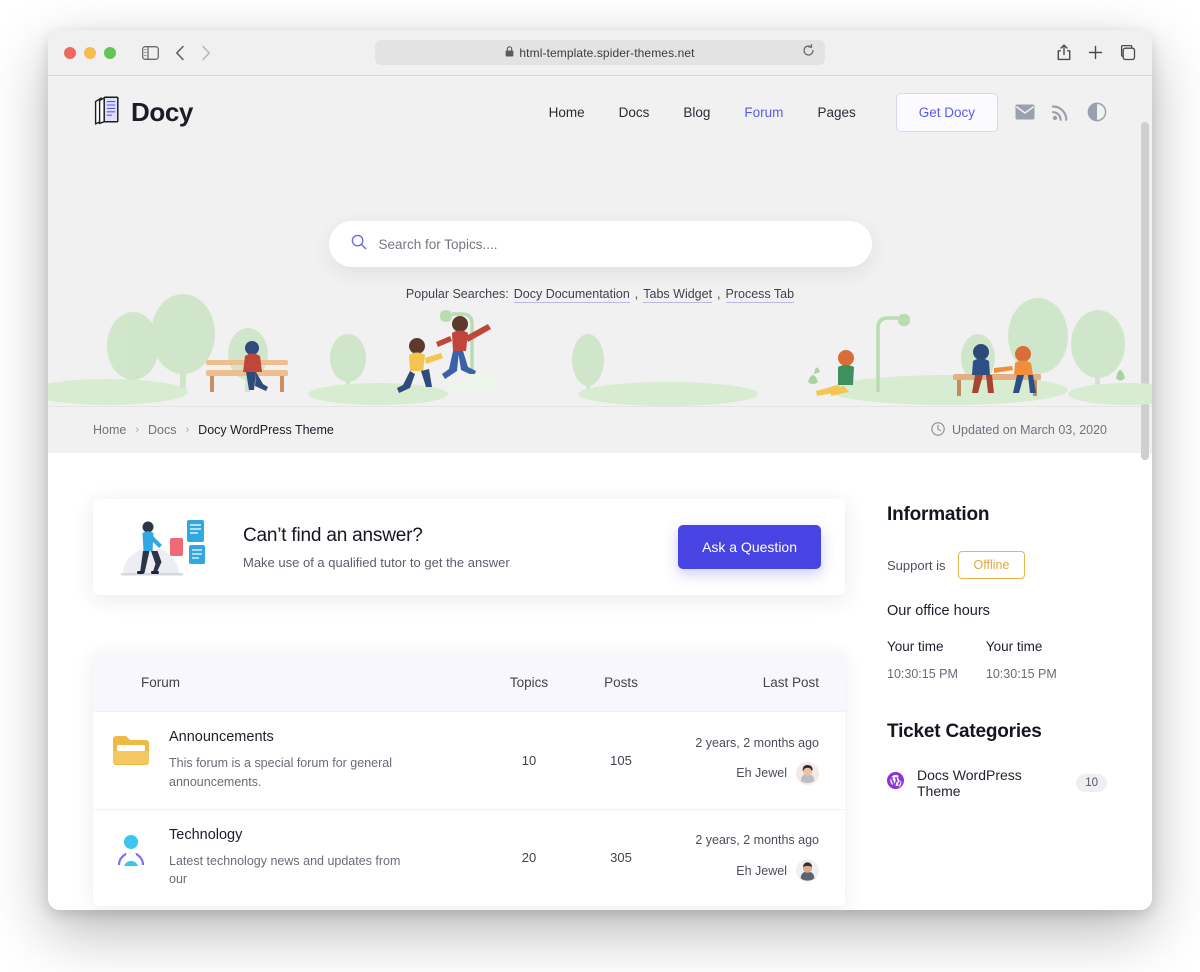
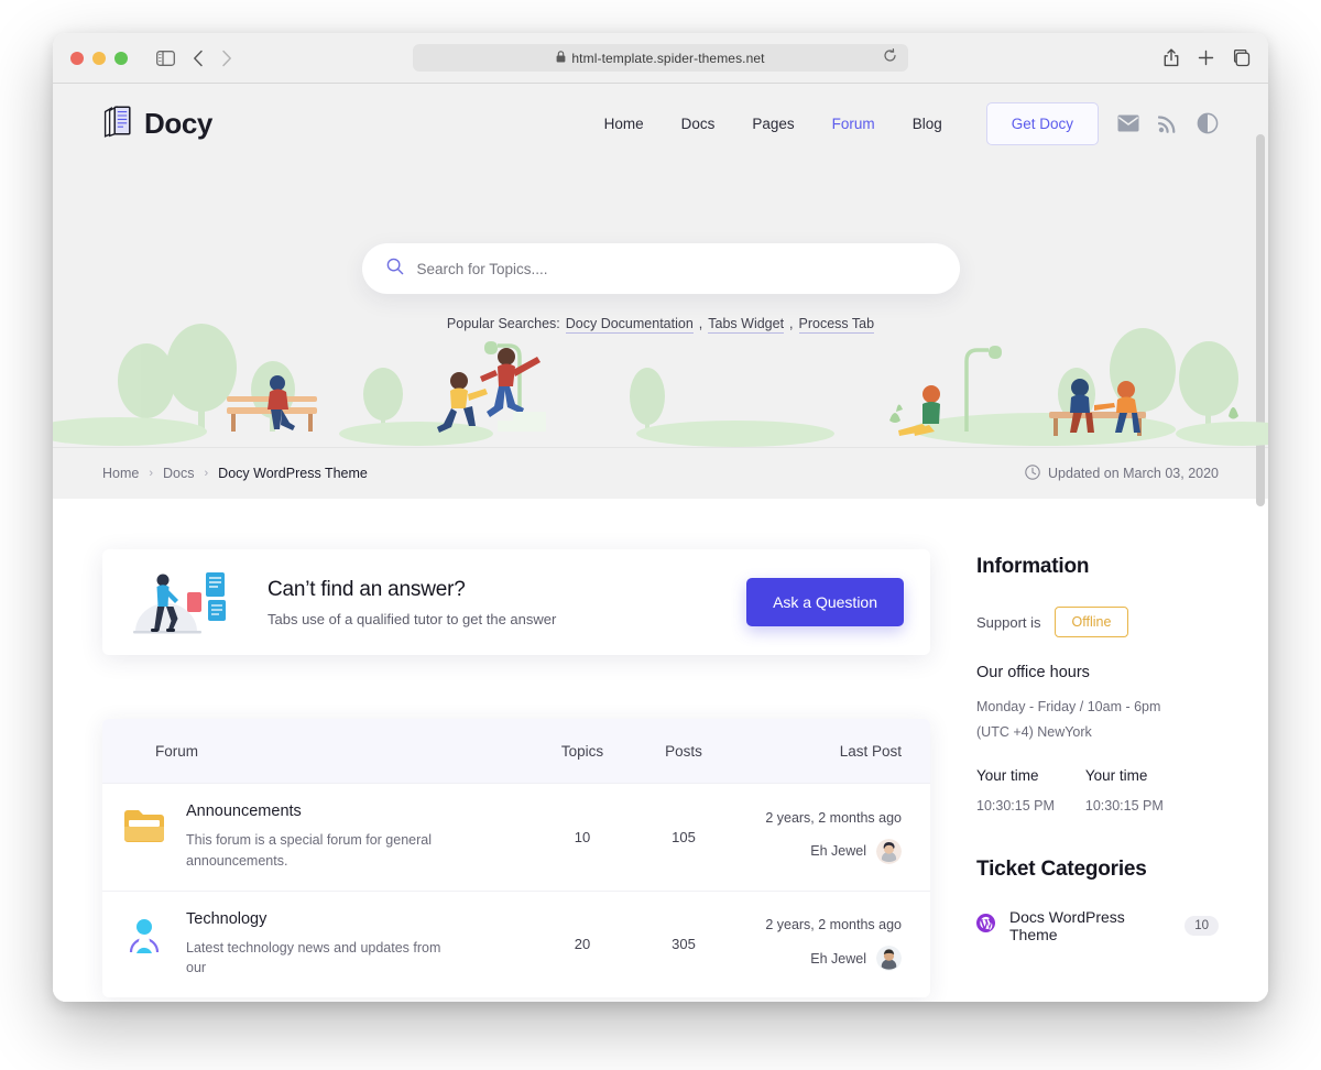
  html-template.spider-themes.net
  Docy
  Home
  Docs
- Blog
+ Pages
  Forum
- Pages
+ Blog
  Get Docy
  Search for Topics....
  Popular Searches:
  Docy Documentation
  ,
  Tabs Widget
  ,
  Process Tab
  Home
  ›
  Docs
  ›
  Docy WordPress Theme
  Updated on March 03, 2020
  Can’t find an answer?
- Make use of a qualified tutor to get the answer
+ Tabs use of a qualified tutor to get the answer
  Ask a Question
  Forum
  Topics
  Posts
  Last Post
  Announcements
  This forum is a special forum for general announcements.
  10
  105
  2 years, 2 months ago
  Eh Jewel
  Technology
  Latest technology news and updates from our
  20
  305
  2 years, 2 months ago
  Eh Jewel
  Information
  Support is
  Offline
  Our office hours
+ Monday - Friday / 10am - 6pm (UTC +4) NewYork
  Your time
  10:30:15 PM
  Your time
  10:30:15 PM
  Ticket Categories
  Docs WordPress Theme
  10
